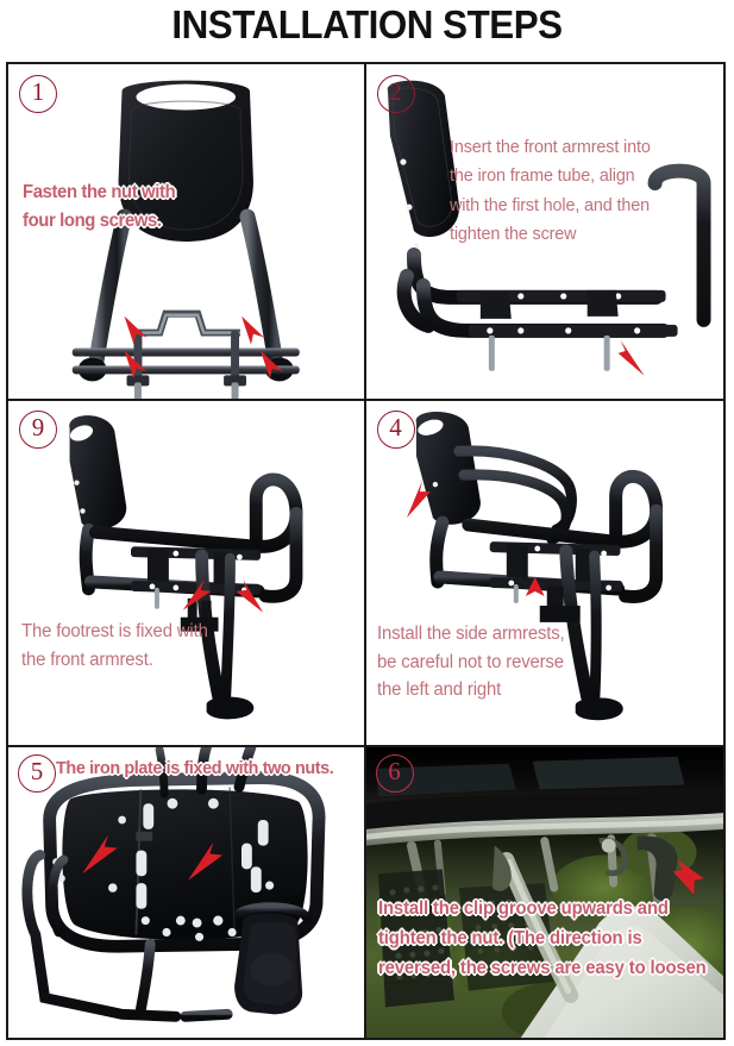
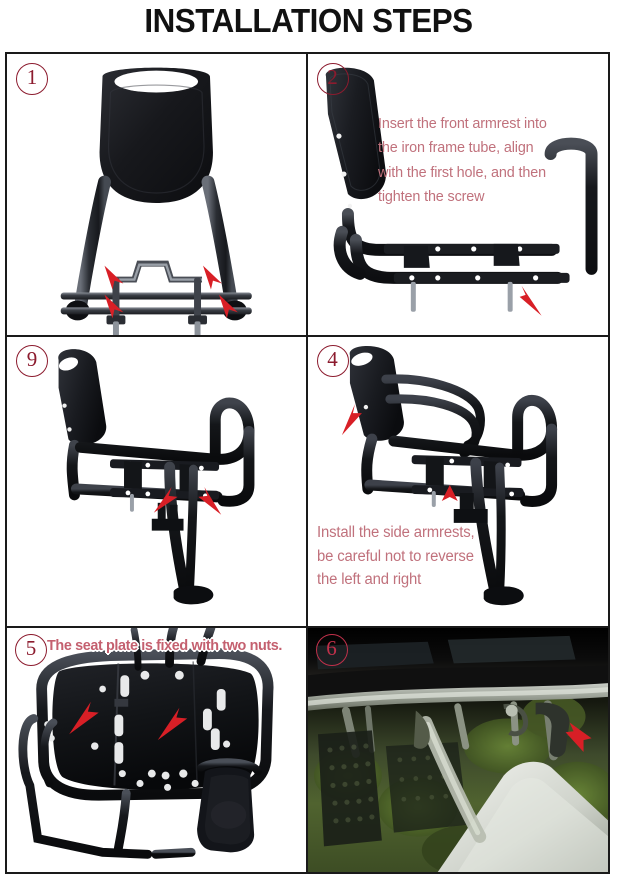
  INSTALLATION STEPS
  1
- Fasten the nut with
- four long screws.
  2
  Insert the front armrest into
  the iron frame tube, align
  with the first hole, and then
  tighten the screw
  9
- The footrest is fixed with
- the front armrest.
  4
  Install the side armrests,
  be careful not to reverse
  the left and right
  5
- The iron plate is fixed with two nuts.
+ The seat plate is fixed with two nuts.
  6
- Install the clip groove upwards and
- tighten the nut. (The direction is
- reversed, the screws are easy to loosen
